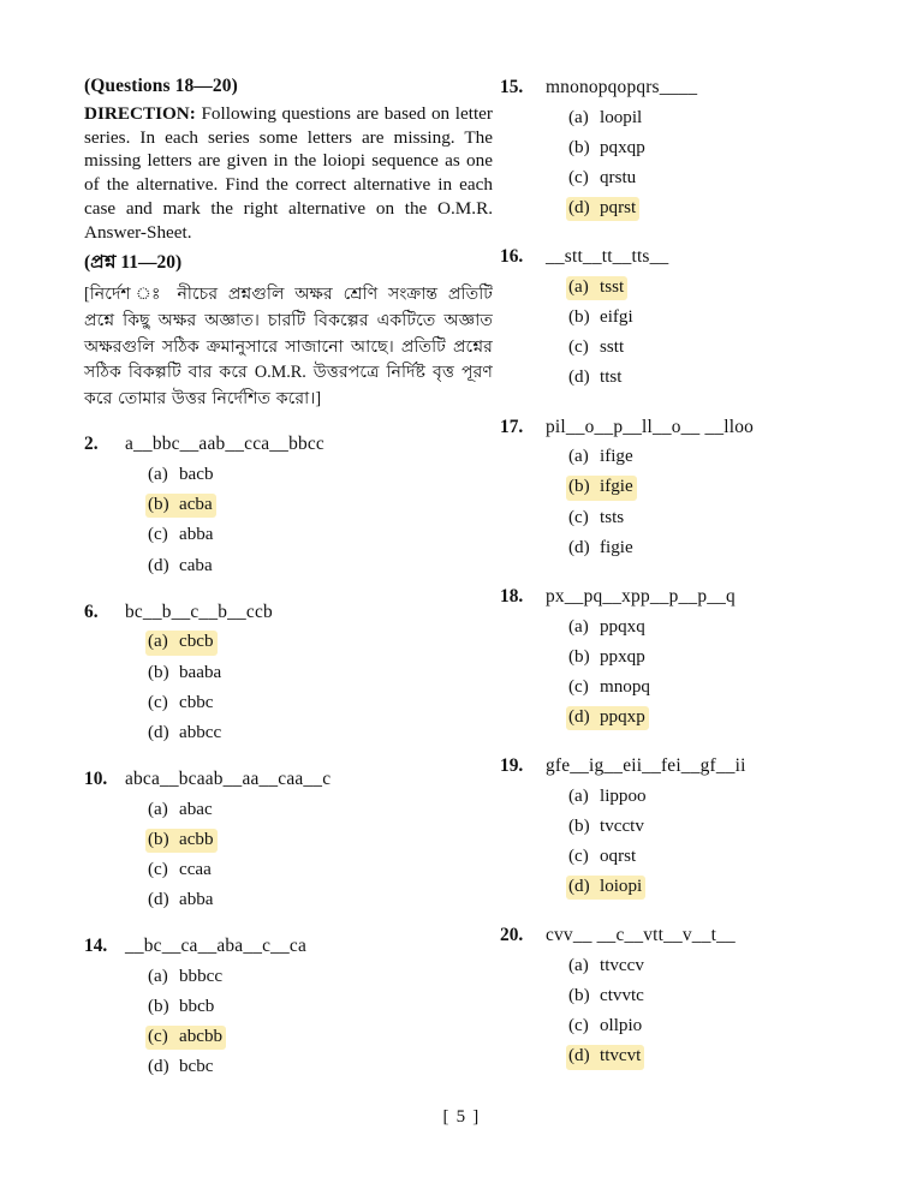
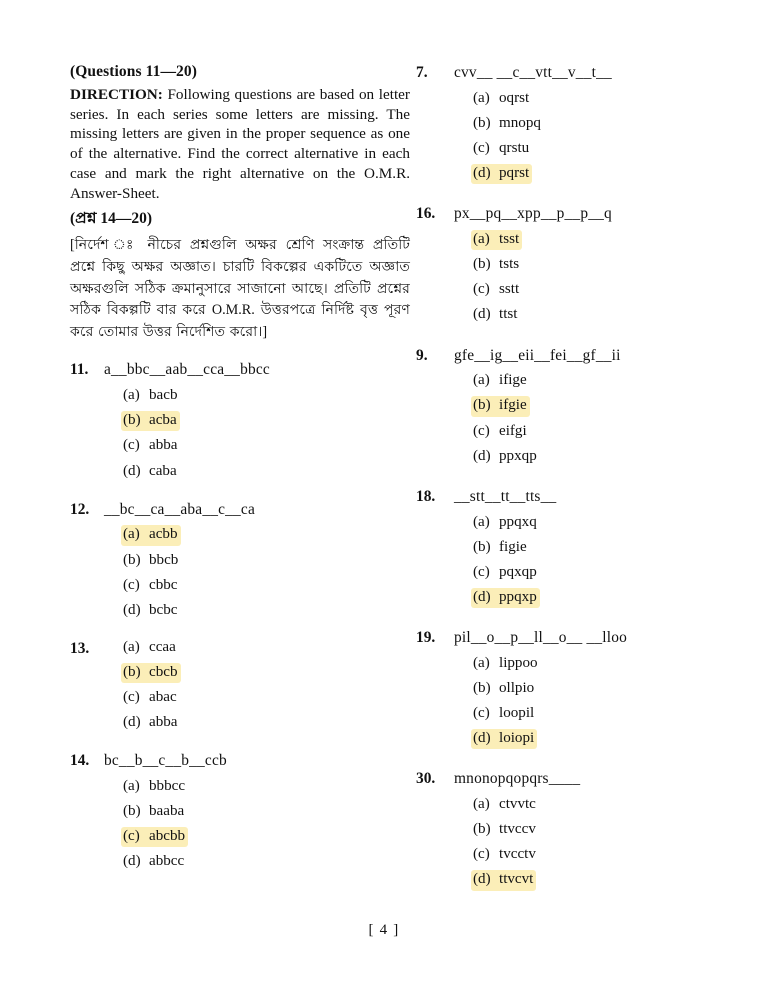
- (Questions 18—20)
+ (Questions 11—20)
- DIRECTION: Following questions are based on letter series. In each series some letters are missing. The missing letters are given in the loiopi sequence as one of the alternative. Find the correct alternative in each case and mark the right alternative on the O.M.R. Answer-Sheet.
+ DIRECTION: Following questions are based on letter series. In each series some letters are missing. The missing letters are given in the proper sequence as one of the alternative. Find the correct alternative in each case and mark the right alternative on the O.M.R. Answer-Sheet.
- (প্রশ্ন 11—20)
+ (প্রশ্ন 14—20)
  [নির্দেশ ঃ নীচের প্রশ্নগুলি অক্ষর শ্রেণি সংক্রান্ত প্রতিটি প্রশ্নে কিছু অক্ষর অজ্ঞাত। চারটি বিকল্পের একটিতে অজ্ঞাত অক্ষরগুলি সঠিক ক্রমানুসারে সাজানো আছে। প্রতিটি প্রশ্নের সঠিক বিকল্পটি বার করে O.M.R. উত্তরপত্রে নির্দিষ্ট বৃত্ত পূরণ করে তোমার উত্তর নির্দেশিত করো।]
- 2.
+ 11.
  a__bbc__aab__cca__bbcc
  (a)
  bacb
  (b)
  acba
  (c)
  abba
  (d)
  caba
- 6.
+ 12.
- bc__b__c__b__ccb
+ __bc__ca__aba__c__ca
  (a)
- cbcb
+ acbb
  (b)
- baaba
+ bbcb
  (c)
  cbbc
  (d)
- abbcc
+ bcbc
- 10.
+ 13.
- abca__bcaab__aa__caa__c
  (a)
- abac
+ ccaa
  (b)
- acbb
+ cbcb
  (c)
- ccaa
+ abac
  (d)
  abba
  14.
- __bc__ca__aba__c__ca
+ bc__b__c__b__ccb
  (a)
  bbbcc
  (b)
- bbcb
+ baaba
  (c)
  abcbb
  (d)
- bcbc
+ abbcc
- 15.
+ 7.
- mnonopqopqrs____
+ cvv__ __c__vtt__v__t__
  (a)
- loopil
+ oqrst
  (b)
- pqxqp
+ mnopq
  (c)
  qrstu
  (d)
  pqrst
  16.
- __stt__tt__tts__
+ px__pq__xpp__p__p__q
  (a)
  tsst
  (b)
- eifgi
+ tsts
  (c)
  sstt
  (d)
  ttst
- 17.
+ 9.
- pil__o__p__ll__o__ __lloo
+ gfe__ig__eii__fei__gf__ii
  (a)
  ifige
  (b)
  ifgie
  (c)
- tsts
+ eifgi
  (d)
- figie
+ ppxqp
  18.
- px__pq__xpp__p__p__q
+ __stt__tt__tts__
  (a)
  ppqxq
  (b)
- ppxqp
+ figie
  (c)
- mnopq
+ pqxqp
  (d)
  ppqxp
  19.
- gfe__ig__eii__fei__gf__ii
+ pil__o__p__ll__o__ __lloo
  (a)
  lippoo
  (b)
- tvcctv
+ ollpio
  (c)
- oqrst
+ loopil
  (d)
  loiopi
- 20.
+ 30.
- cvv__ __c__vtt__v__t__
+ mnonopqopqrs____
  (a)
- ttvccv
+ ctvvtc
  (b)
- ctvvtc
+ ttvccv
  (c)
- ollpio
+ tvcctv
  (d)
  ttvcvt
- [ 5 ]
+ [ 4 ]
